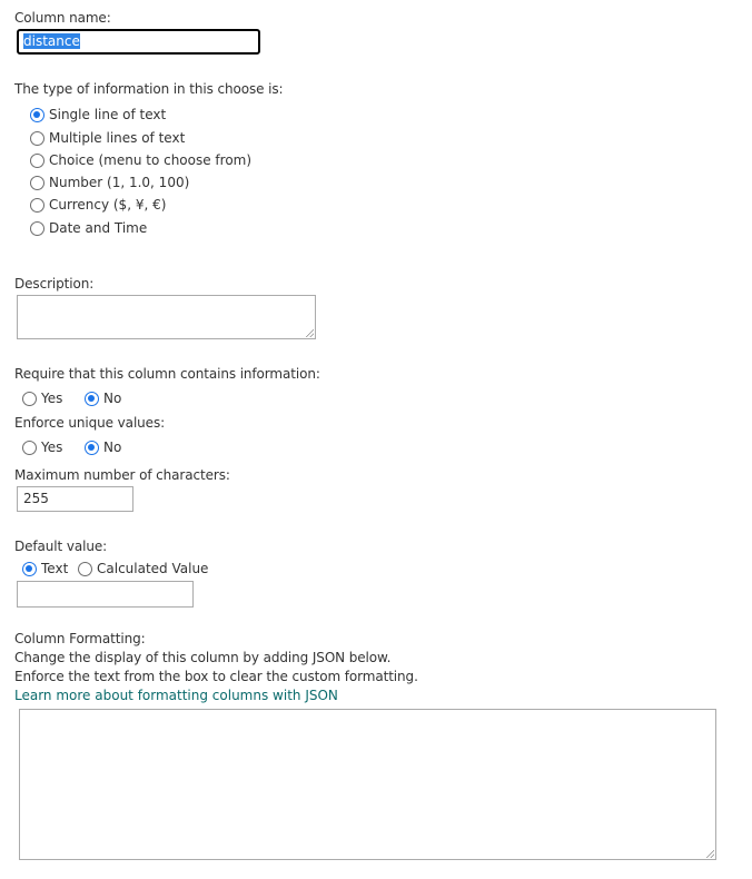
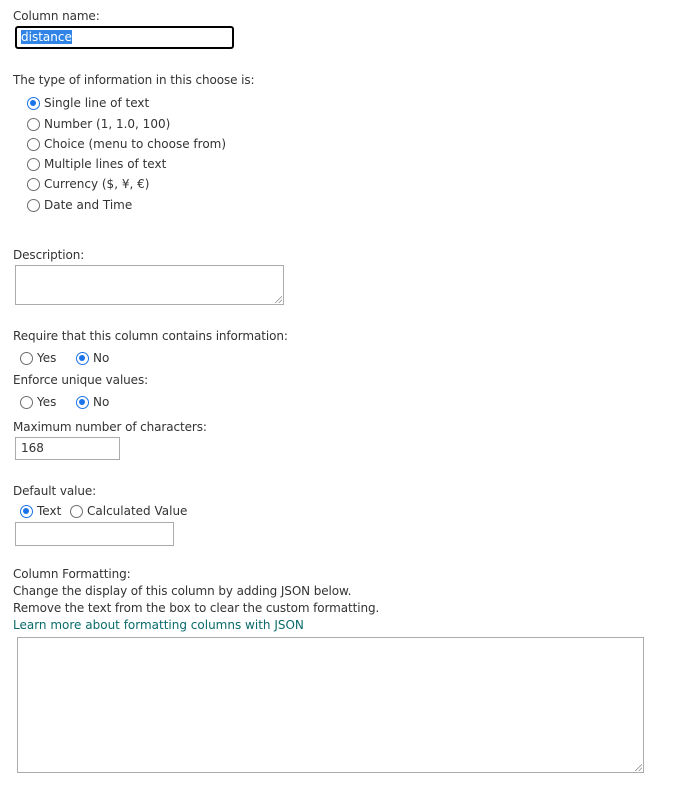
  Column name:
  distance
  The type of information in this choose is:
  Single line of text
- Multiple lines of text
+ Number (1, 1.0, 100)
  Choice (menu to choose from)
- Number (1, 1.0, 100)
+ Multiple lines of text
  Currency ($, ¥, €)
  Date and Time
  Description:
  Require that this column contains information:
  Yes
  No
  Enforce unique values:
  Yes
  No
  Maximum number of characters:
- 255
+ 168
  Default value:
  Text
  Calculated Value
  Column Formatting:
  Change the display of this column by adding JSON below.
- Enforce the text from the box to clear the custom formatting.
+ Remove the text from the box to clear the custom formatting.
  Learn more about formatting columns with JSON
